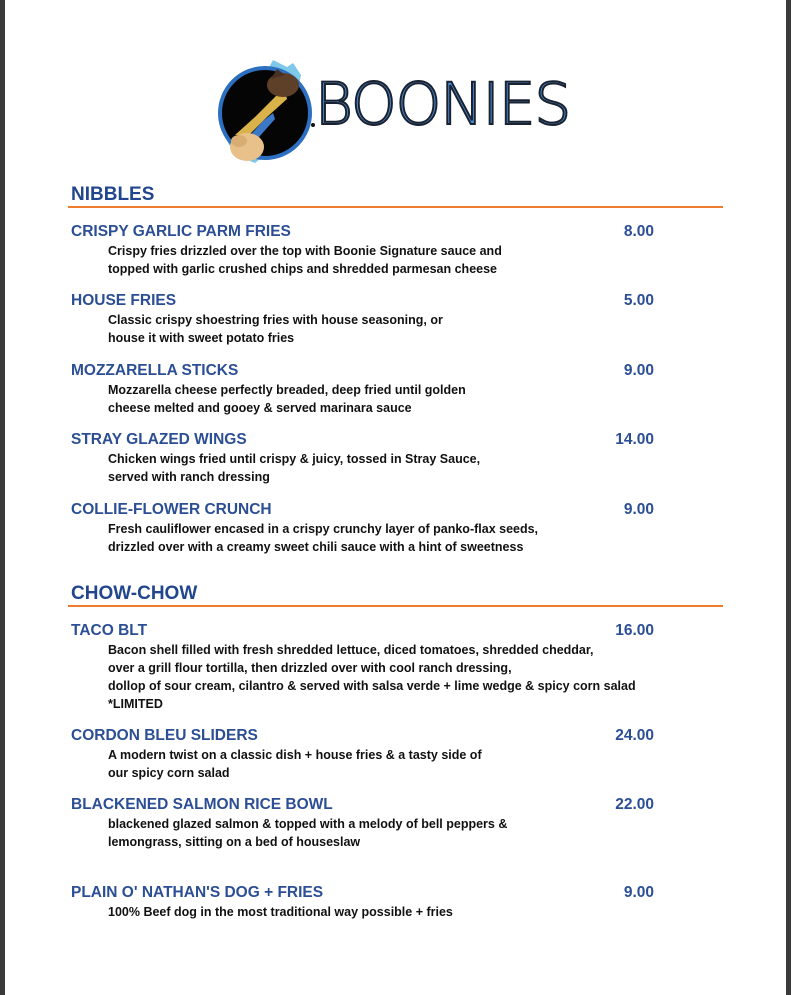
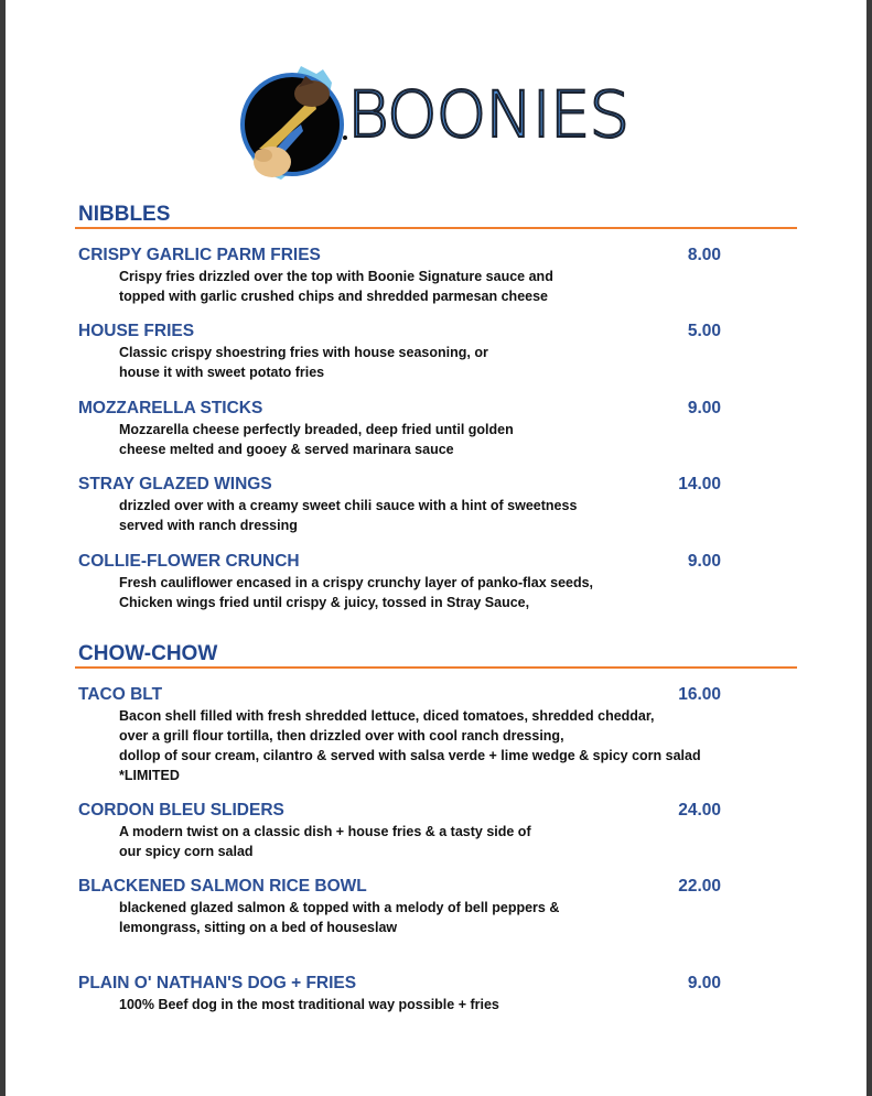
  BOONIES
  NIBBLES
  CRISPY GARLIC PARM FRIES
  8.00
  Crispy fries drizzled over the top with Boonie Signature sauce and
  topped with garlic crushed chips and shredded parmesan cheese
  HOUSE FRIES
  5.00
  Classic crispy shoestring fries with house seasoning, or
  house it with sweet potato fries
  MOZZARELLA STICKS
  9.00
  Mozzarella cheese perfectly breaded, deep fried until golden
  cheese melted and gooey & served marinara sauce
  STRAY GLAZED WINGS
  14.00
- Chicken wings fried until crispy & juicy, tossed in Stray Sauce,
+ drizzled over with a creamy sweet chili sauce with a hint of sweetness
  served with ranch dressing
  COLLIE-FLOWER CRUNCH
  9.00
  Fresh cauliflower encased in a crispy crunchy layer of panko-flax seeds,
- drizzled over with a creamy sweet chili sauce with a hint of sweetness
+ Chicken wings fried until crispy & juicy, tossed in Stray Sauce,
  CHOW-CHOW
  TACO BLT
  16.00
  Bacon shell filled with fresh shredded lettuce, diced tomatoes, shredded cheddar,
  over a grill flour tortilla, then drizzled over with cool ranch dressing,
  dollop of sour cream, cilantro & served with salsa verde + lime wedge & spicy corn salad
  *LIMITED
  CORDON BLEU SLIDERS
  24.00
  A modern twist on a classic dish + house fries & a tasty side of
  our spicy corn salad
  BLACKENED SALMON RICE BOWL
  22.00
  blackened glazed salmon & topped with a melody of bell peppers &
  lemongrass, sitting on a bed of houseslaw
  PLAIN O' NATHAN'S DOG + FRIES
  9.00
  100% Beef dog in the most traditional way possible + fries
